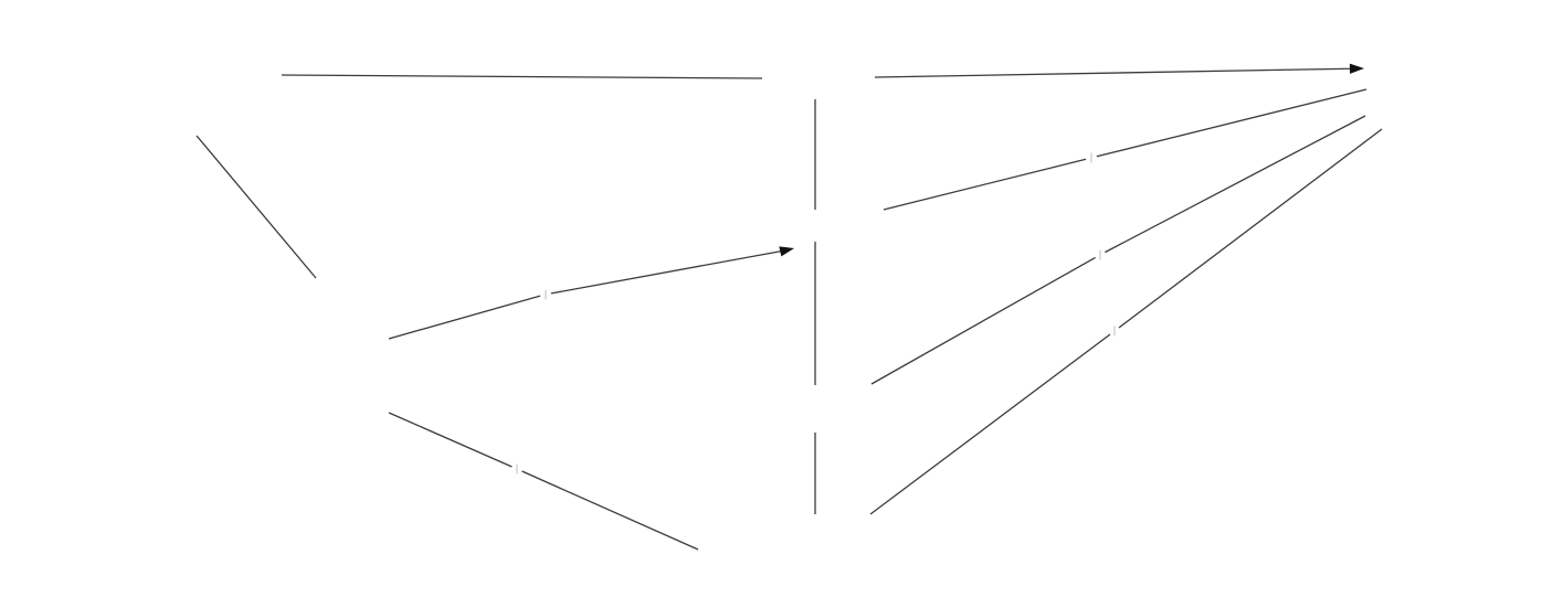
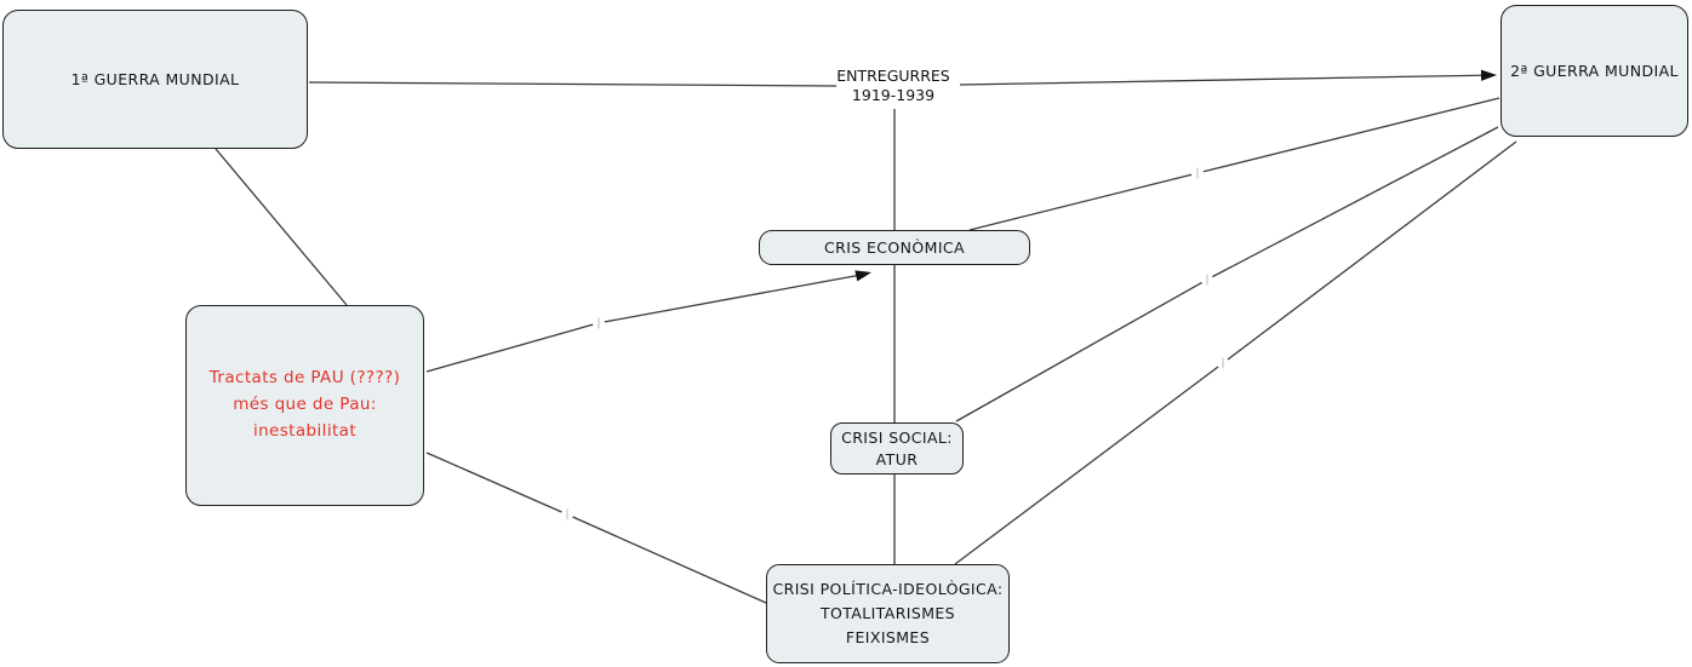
+ 1ª GUERRA MUNDIAL
+ 2ª GUERRA MUNDIAL
+ Tractats de PAU (????)
+ més que de Pau:
+ inestabilitat
+ CRIS ECONÒMICA
+ CRISI SOCIAL:
+ ATUR
+ CRISI POLÍTICA-IDEOLÒGICA:
+ TOTALITARISMES
+ FEIXISMES
+ ENTREGURRES
+ 1919-1939
